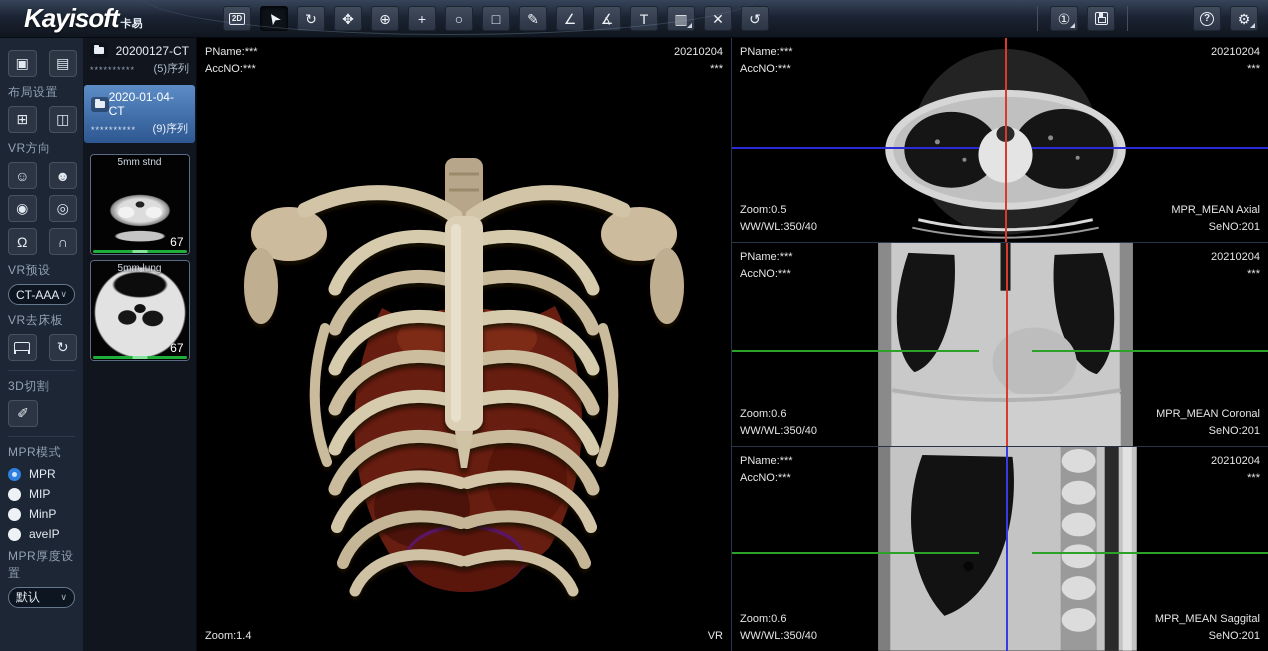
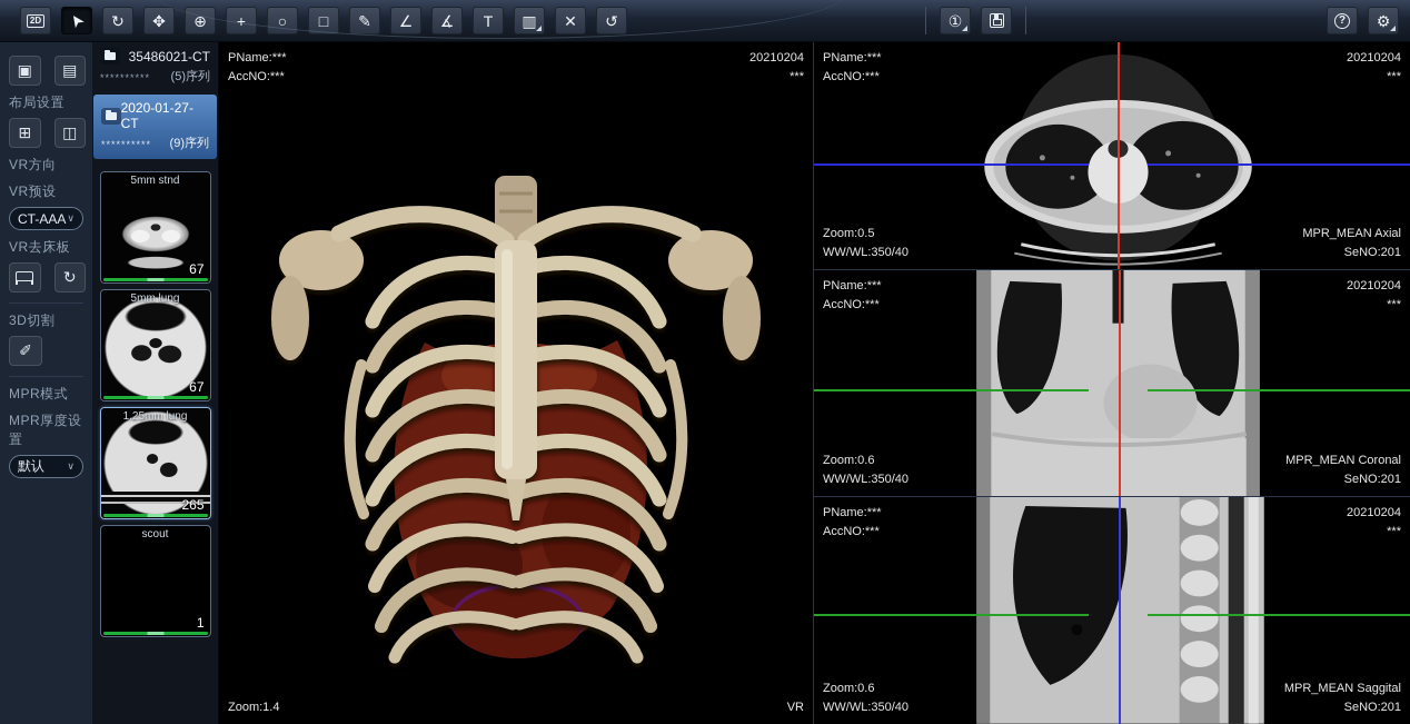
- Kayisoft
- 卡易
  2D
  ↻
  ✥
  ⊕
  +
  ○
  □
  ✎
  ∠
  ∡
  T
  ▥
  ✕
  ↺
  ①
  ?
  ⚙
  ▣
  ▤
  布局设置
  ⊞
  ◫
  VR方向
- ☺
- ☻
- ◉
- ◎
- Ω
- ∩
  VR预设
  CT-AAA
  ∨
  VR去床板
  ↻
  3D切割
  ✐
  MPR模式
- MPR
- MIP
- MinP
- aveIP
  MPR厚度设置
  默认
  ∨
- 20200127-CT
+ 35486021-CT
  **********
  (5)序列
- 2020-01-04-CT
+ 2020-01-27-CT
  **********
  (9)序列
  5mm stnd
  67
  5mm lung
  67
+ 1.25mm lung
+ 265
+ scout
+ 1
  PName:***
  AccNO:***
  20210204
  ***
  Zoom:1.4
  VR
  PName:***
  AccNO:***
  20210204
  ***
  Zoom:0.5
  WW/WL:350/40
  MPR_MEAN Axial
  SeNO:201
  PName:***
  AccNO:***
  20210204
  ***
  Zoom:0.6
  WW/WL:350/40
  MPR_MEAN Coronal
  SeNO:201
  PName:***
  AccNO:***
  20210204
  ***
  Zoom:0.6
  WW/WL:350/40
  MPR_MEAN Saggital
  SeNO:201
